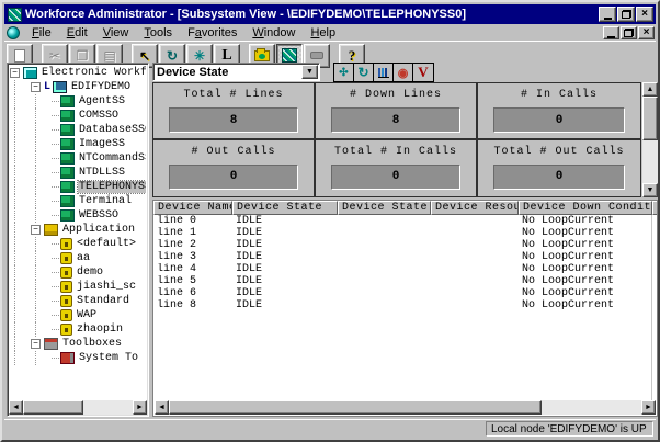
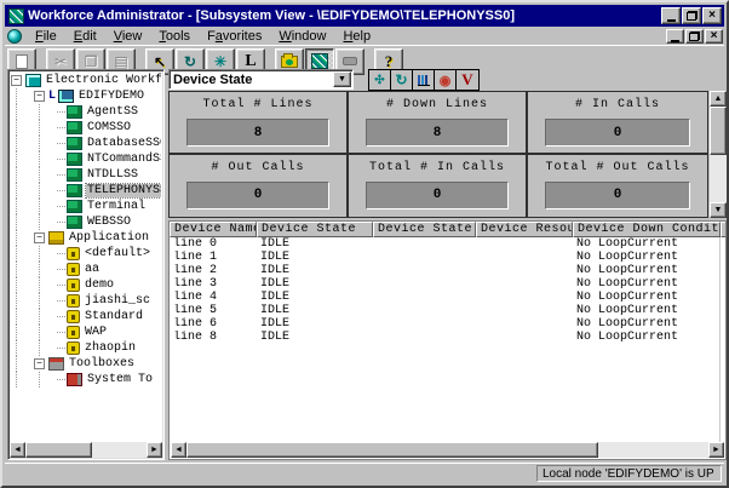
  Workforce Administrator - [Subsystem View - \EDIFYDEMO\TELEPHONYSS0]
  ×
  File Edit View Tools Favorites Window Help
  ×
  ✂
  ❐
  ▤
  ↖
  ↻
  ✳
  L
  ?
  −
  Electronic Workf
  −
  L
  EDIFYDEMO
  AgentSS
  COMSSO
  DatabaseSS
- ImageSS
  NTCommandS
  NTDLLSS
  TELEPHONYS
  Terminal
  WEBSSO
  −
  Application
  <default>
  aa
  demo
  jiashi_sc
  Standard
  WAP
  zhaopin
  −
  Toolboxes
  System To
  Device State
  ✣
  ↻
  ◉
  V
  Total # Lines
  8
  # Down Lines
  8
  # In Calls
  0
  # Out Calls
  0
  Total # In Calls
  0
  Total # Out Calls
  0
  Device Nam
  Device State
  Device State
  Device Resou
  Device Down Condit
  line 0
  IDLE
  No LoopCurrent
  line 1
  IDLE
  No LoopCurrent
  line 2
  IDLE
  No LoopCurrent
  line 3
  IDLE
  No LoopCurrent
  line 4
  IDLE
  No LoopCurrent
  line 5
  IDLE
  No LoopCurrent
  line 6
  IDLE
  No LoopCurrent
  line 8
  IDLE
  No LoopCurrent
  Local node 'EDIFYDEMO' is UP
